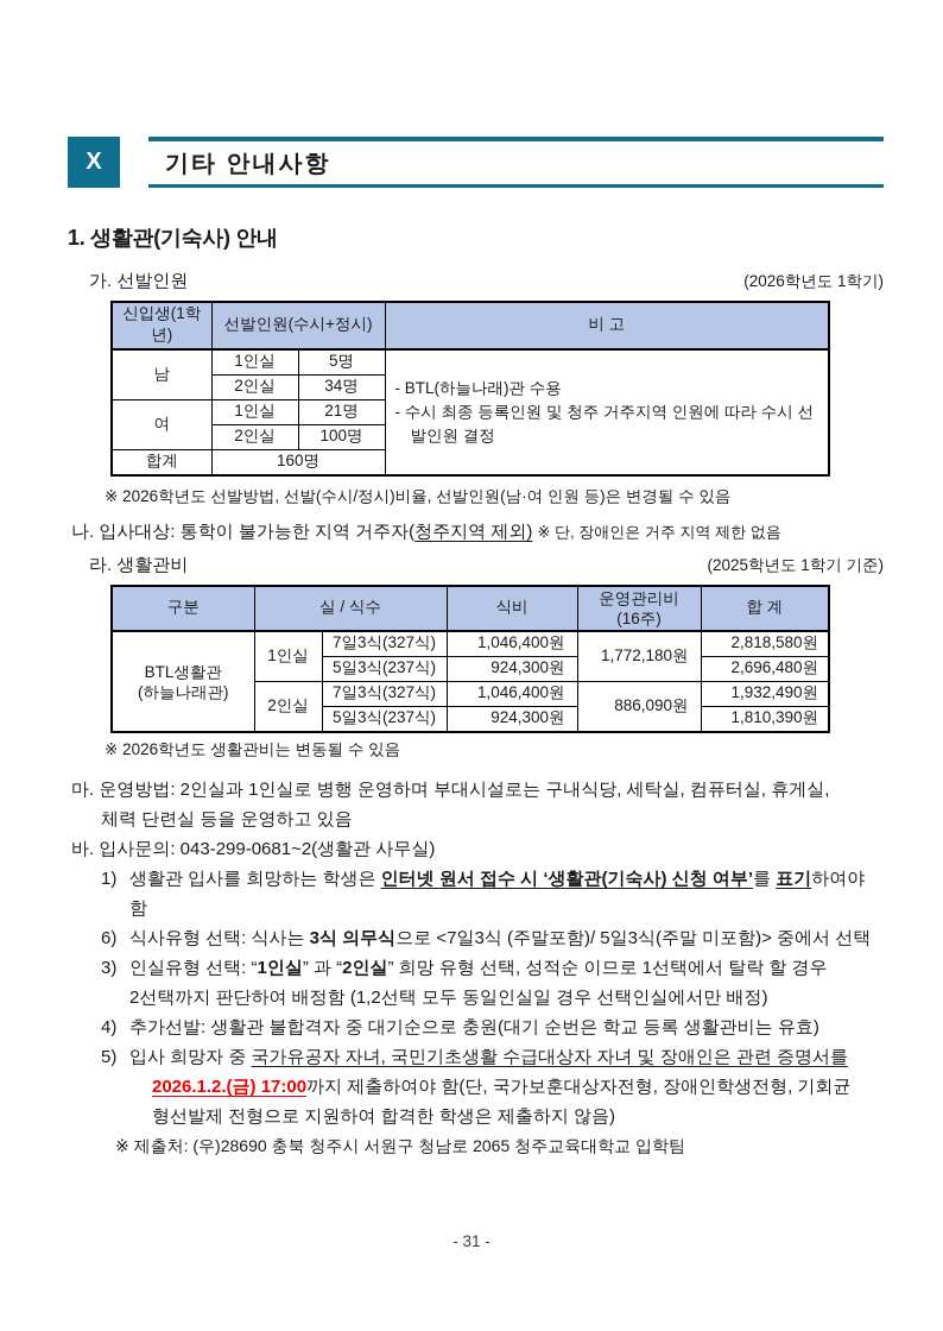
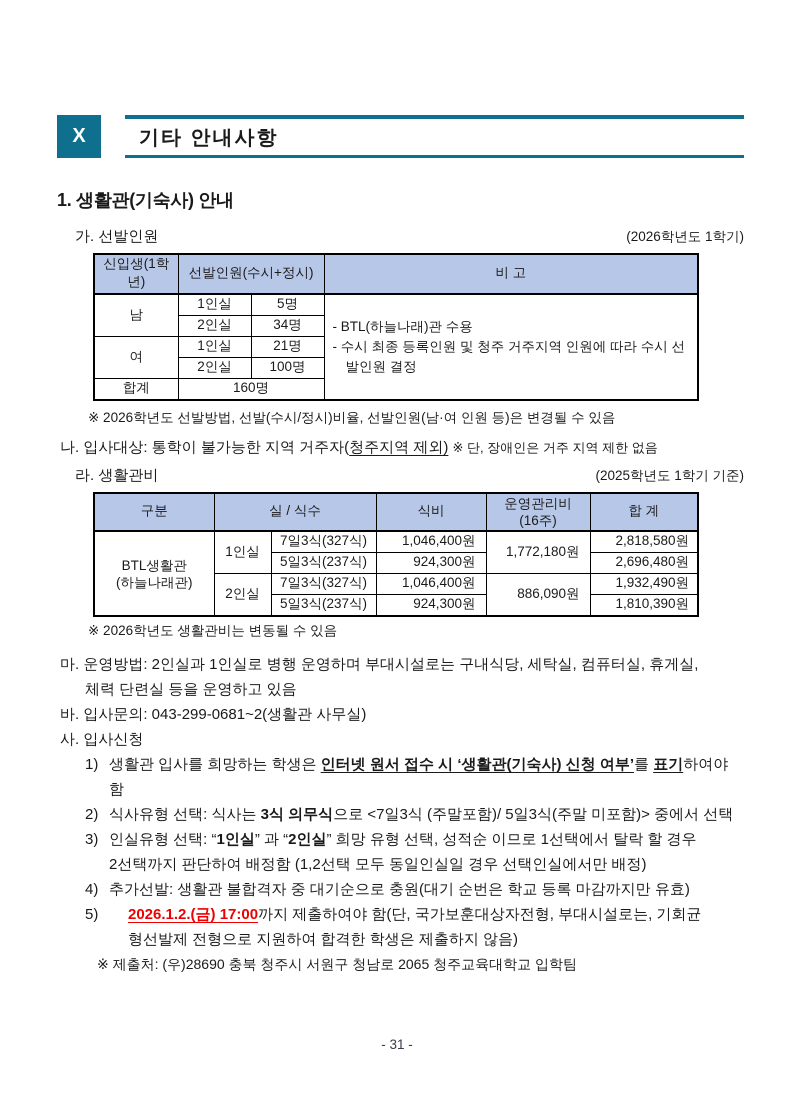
  X
  기타 안내사항
  1. 생활관(기숙사) 안내
  가. 선발인원
  (2026학년도 1학기)
  신입생(1학년)	선발인원(수시+정시)	비 고
  남	1인실	5명	- BTL(하늘나래)관 수용 - 수시 최종 등록인원 및 청주 거주지역 인원에 따라 수시 선발인원 결정
  2인실	34명
  여	1인실	21명
  2인실	100명
  합계	160명
  ※ 2026학년도 선발방법, 선발(수시/정시)비율, 선발인원(남·여 인원 등)은 변경될 수 있음
  나. 입사대상: 통학이 불가능한 지역 거주자(청주지역 제외) ※ 단, 장애인은 거주 지역 제한 없음
  라. 생활관비
  (2025학년도 1학기 기준)
  구분	실 / 식수	식비	운영관리비 (16주)	합 계
  BTL생활관 (하늘나래관)	1인실	7일3식(327식)	1,046,400원	1,772,180원	2,818,580원
  5일3식(237식)	924,300원	2,696,480원
  2인실	7일3식(327식)	1,046,400원	886,090원	1,932,490원
  5일3식(237식)	924,300원	1,810,390원
  ※ 2026학년도 생활관비는 변동될 수 있음
  마. 운영방법: 2인실과 1인실로 병행 운영하며 부대시설로는 구내식당, 세탁실, 컴퓨터실, 휴게실,
  체력 단련실 등을 운영하고 있음
  바. 입사문의: 043-299-0681~2(생활관 사무실)
+ 사. 입사신청
  1)
  생활관 입사를 희망하는 학생은 인터넷 원서 접수 시 ‘생활관(기숙사) 신청 여부’를 표기하여야 함
- 6)
+ 2)
  식사유형 선택: 식사는 3식 의무식으로 <7일3식 (주말포함)/ 5일3식(주말 미포함)> 중에서 선택
  3)
  인실유형 선택: “1인실” 과 “2인실” 희망 유형 선택, 성적순 이므로 1선택에서 탈락 할 경우
  2선택까지 판단하여 배정함 (1,2선택 모두 동일인실일 경우 선택인실에서만 배정)
  4)
- 추가선발: 생활관 불합격자 중 대기순으로 충원(대기 순번은 학교 등록 생활관비는 유효)
+ 추가선발: 생활관 불합격자 중 대기순으로 충원(대기 순번은 학교 등록 마감까지만 유효)
  5)
- 입사 희망자 중 국가유공자 자녀, 국민기초생활 수급대상자 자녀 및 장애인은 관련 증명서를
- 2026.1.2.(금) 17:00까지 제출하여야 함(단, 국가보훈대상자전형, 장애인학생전형, 기회균
+ 2026.1.2.(금) 17:00까지 제출하여야 함(단, 국가보훈대상자전형, 부대시설로는, 기회균
  형선발제 전형으로 지원하여 합격한 학생은 제출하지 않음)
  ※ 제출처: (우)28690 충북 청주시 서원구 청남로 2065 청주교육대학교 입학팀
  - 31 -
